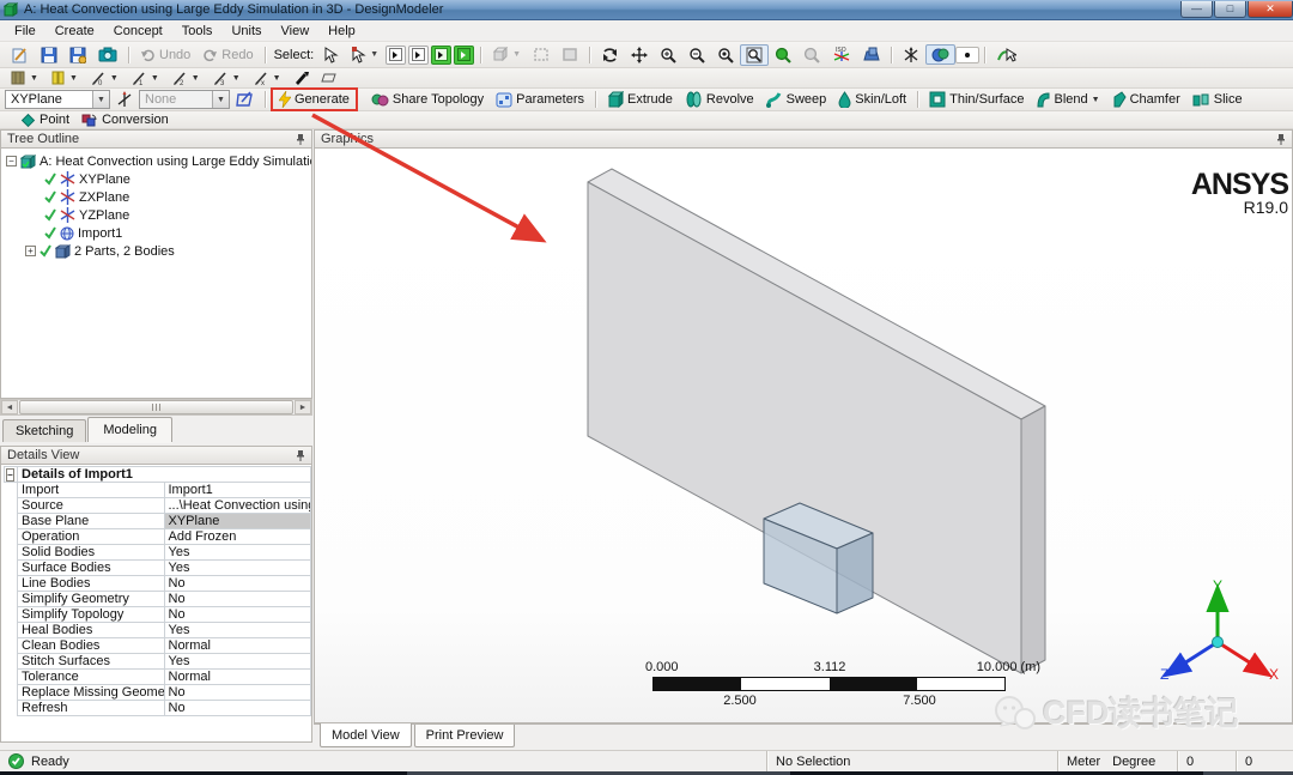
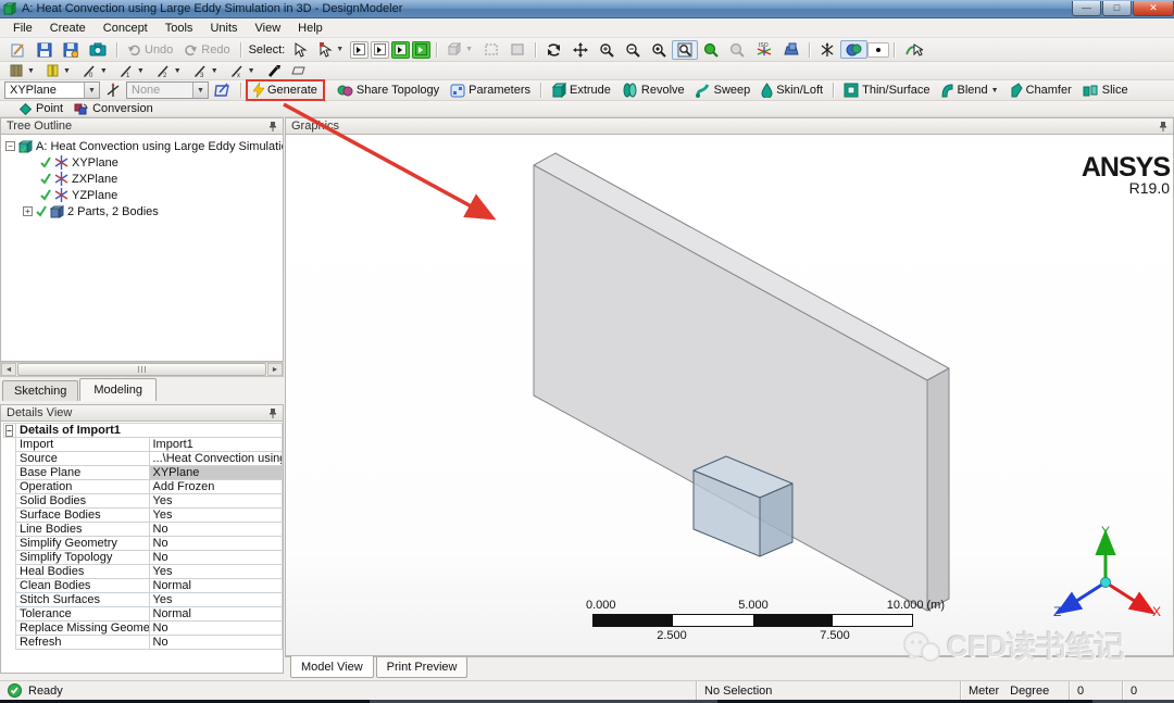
  A: Heat Convection using Large Eddy Simulation in 3D - DesignModeler
  —
  □
  ✕
  File
  Create
  Concept
  Tools
  Units
  View
  Help
  Undo
  Redo
  Select:
  XYPlane
  None
  Generate
  Share Topology
  Parameters
  Extrude
  Revolve
  Sweep
  Skin/Loft
  Thin/Surface
  Blend
  Chamfer
  Slice
  Point
  Conversion
  Tree Outline
  −
  A: Heat Convection using Large Eddy Simulati
  XYPlane
  ZXPlane
  YZPlane
- Import1
  +
  2 Parts, 2 Bodies
  Sketching
  Modeling
  Details View
  −	Details of Import1
  	Import	Import1
  	Source	...\Heat Convection usin
  	Base Plane	XYPlane
  	Operation	Add Frozen
  	Solid Bodies	Yes
  	Surface Bodies	Yes
  	Line Bodies	No
  	Simplify Geometry	No
  	Simplify Topology	No
  	Heal Bodies	Yes
  	Clean Bodies	Normal
  	Stitch Surfaces	Yes
  	Tolerance	Normal
  	Replace Missing Geome	No
  	Refresh	No
  Grapcs
  ANSYS
  R19.0
  0.000
- 3.112
+ 5.000
  10.000 (m)
  2.500
  7.500
  Y
  X
  Z
  CFD读书笔记
  Model View
  Print Preview
  Ready
  No Selection
  Meter
  Degree
  0
  0
